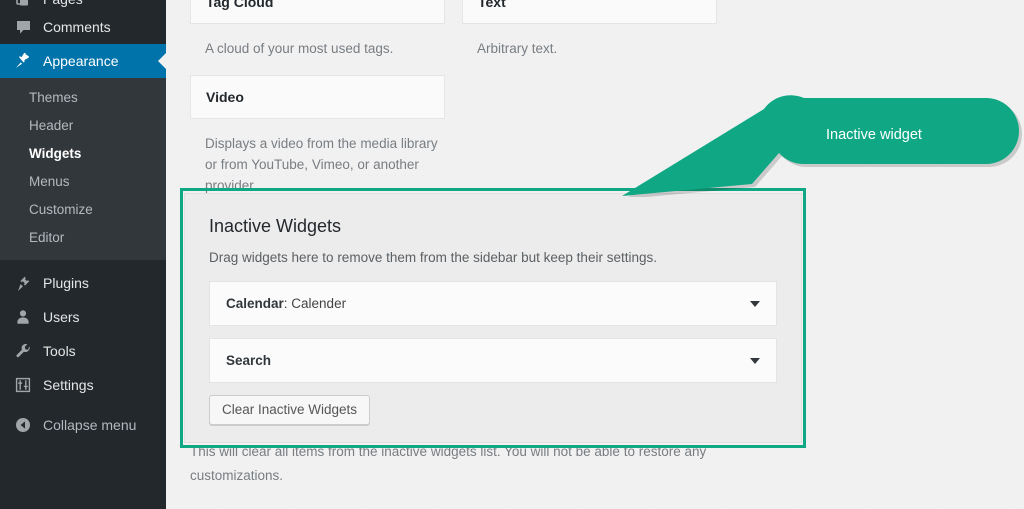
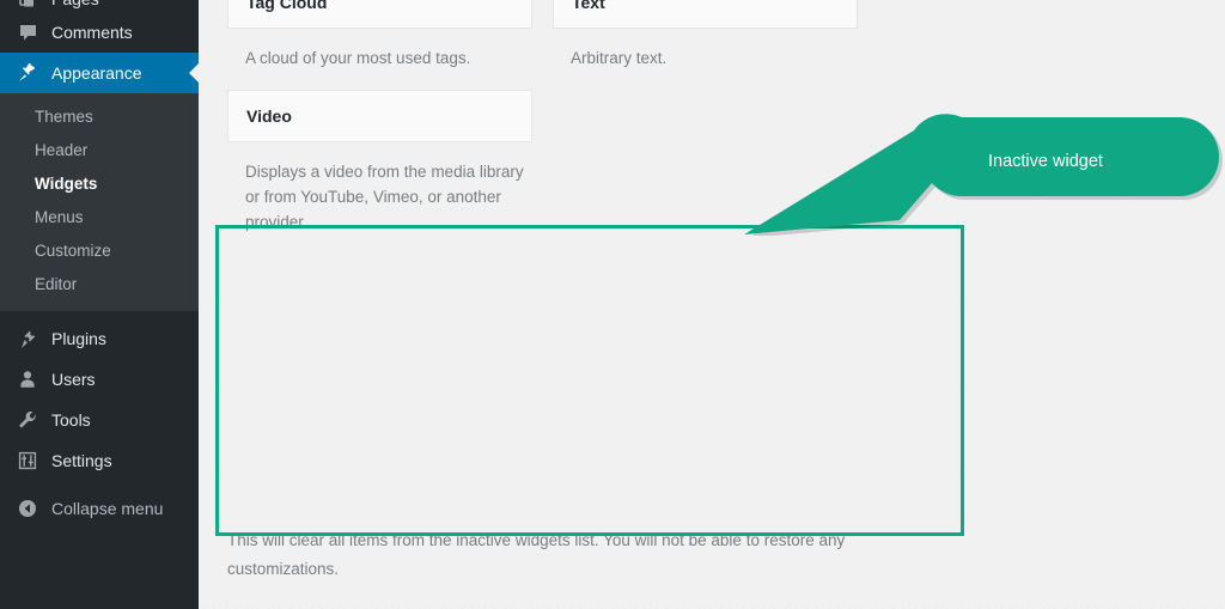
  Comments
  Appearance
  Themes
  Header
  Widgets
  Menus
  Customize
  Editor
  Plugins
  Users
  Tools
  Settings
  Collapse menu
  Tag Cloud
  A cloud of your most used tags.
  Video
  Displays a video from the media library or from YouTube, Vimeo, or another provider.
  Text
  Arbitrary text.
  This will clear all items from the inactive widgets list. You will not be able to restore any customizations.
- Inactive Widgets
- Drag widgets here to remove them from the sidebar but keep their settings.
- Calendar
- : Calender
- Search
- Clear Inactive Widgets
  Inactive widget
